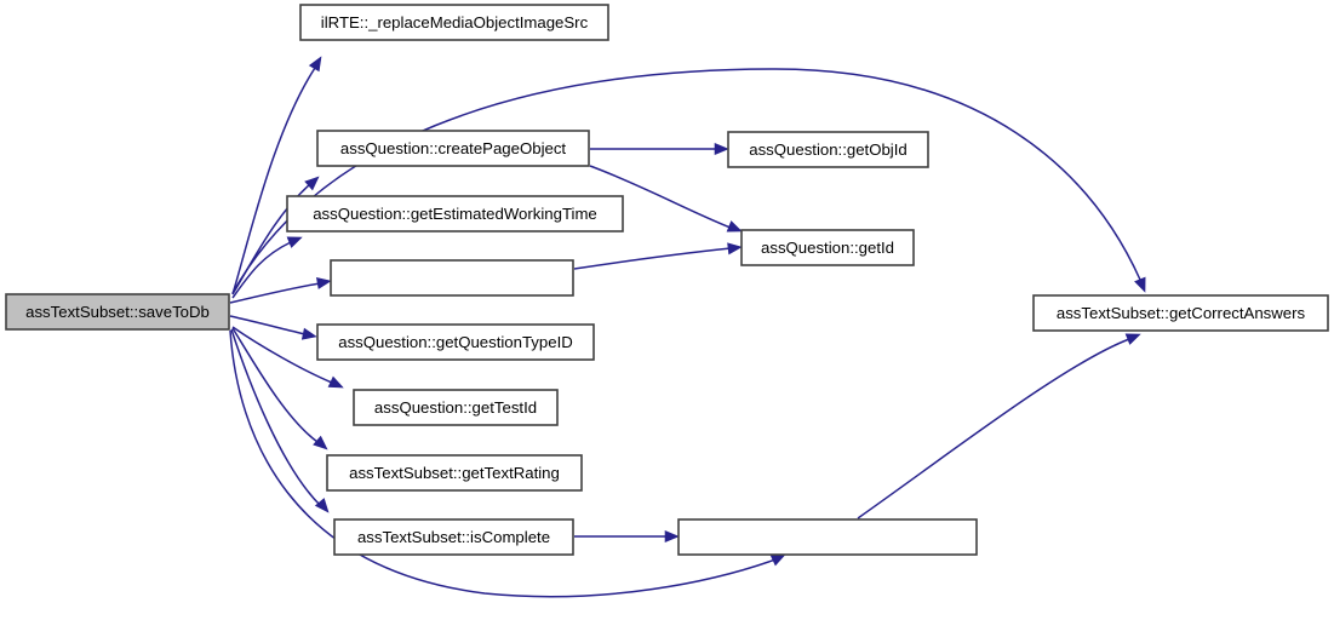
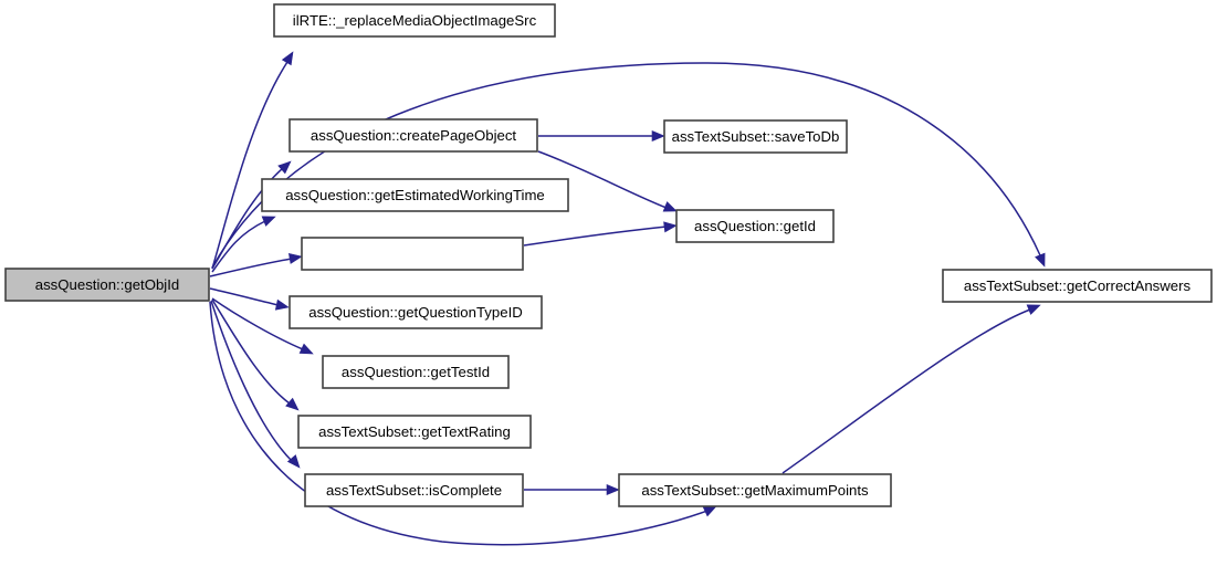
- assTextSubset::saveToDb
+ assQuestion::getObjId
  ilRTE::_replaceMediaObjectImageSrc
  assQuestion::createPageObject
  assQuestion::getEstimatedWorkingTime
  assQuestion::getQuestionTypeID
  assQuestion::getTestId
  assTextSubset::getTextRating
  assTextSubset::isComplete
- assQuestion::getObjId
+ assTextSubset::saveToDb
  assQuestion::getId
  assTextSubset::getCorrectAnswers
+ assTextSubset::getMaximumPoints
